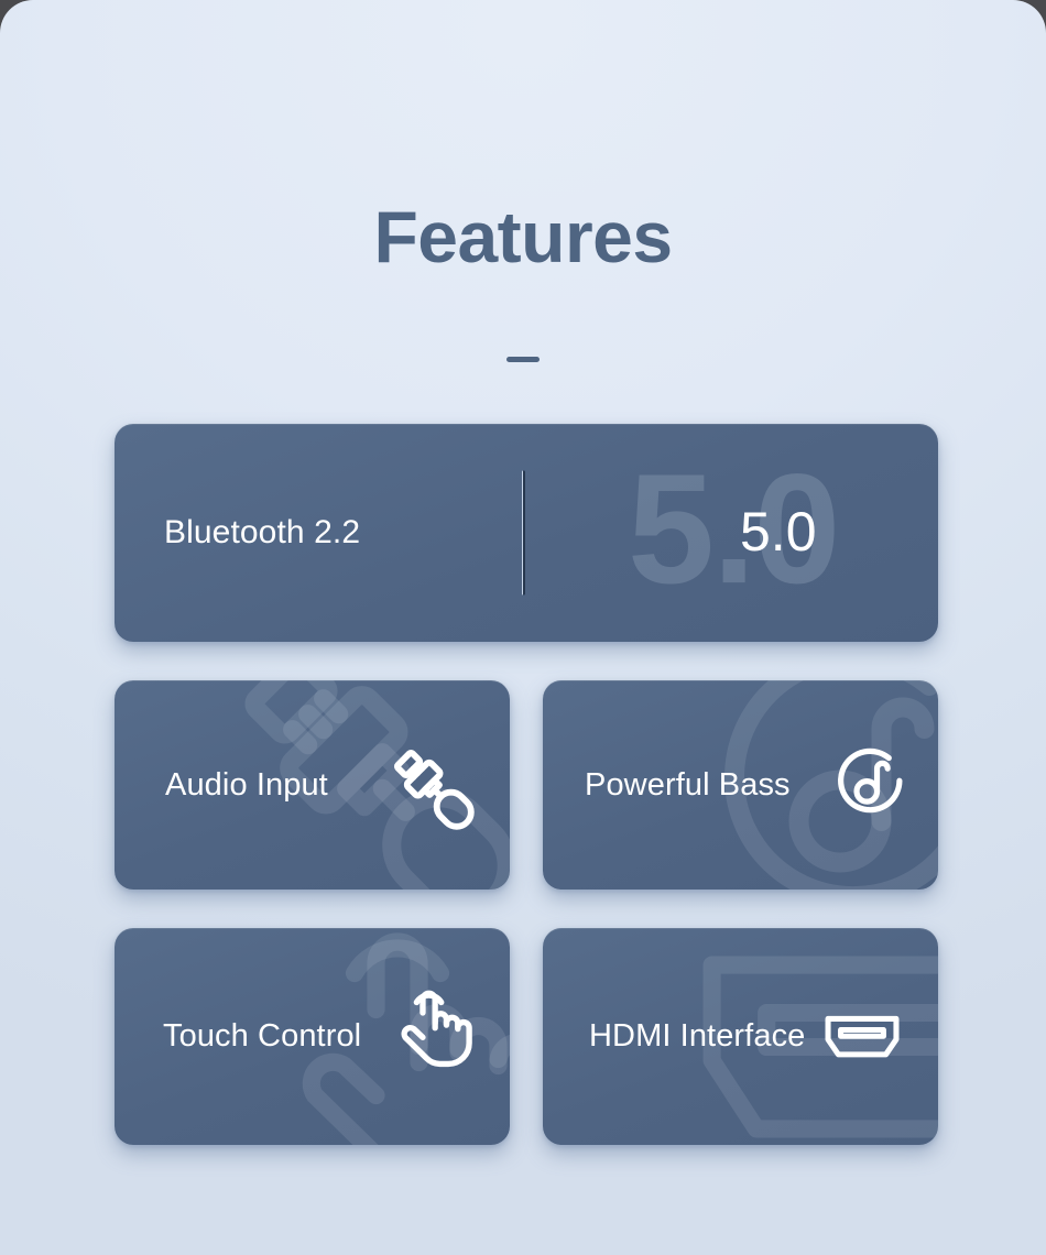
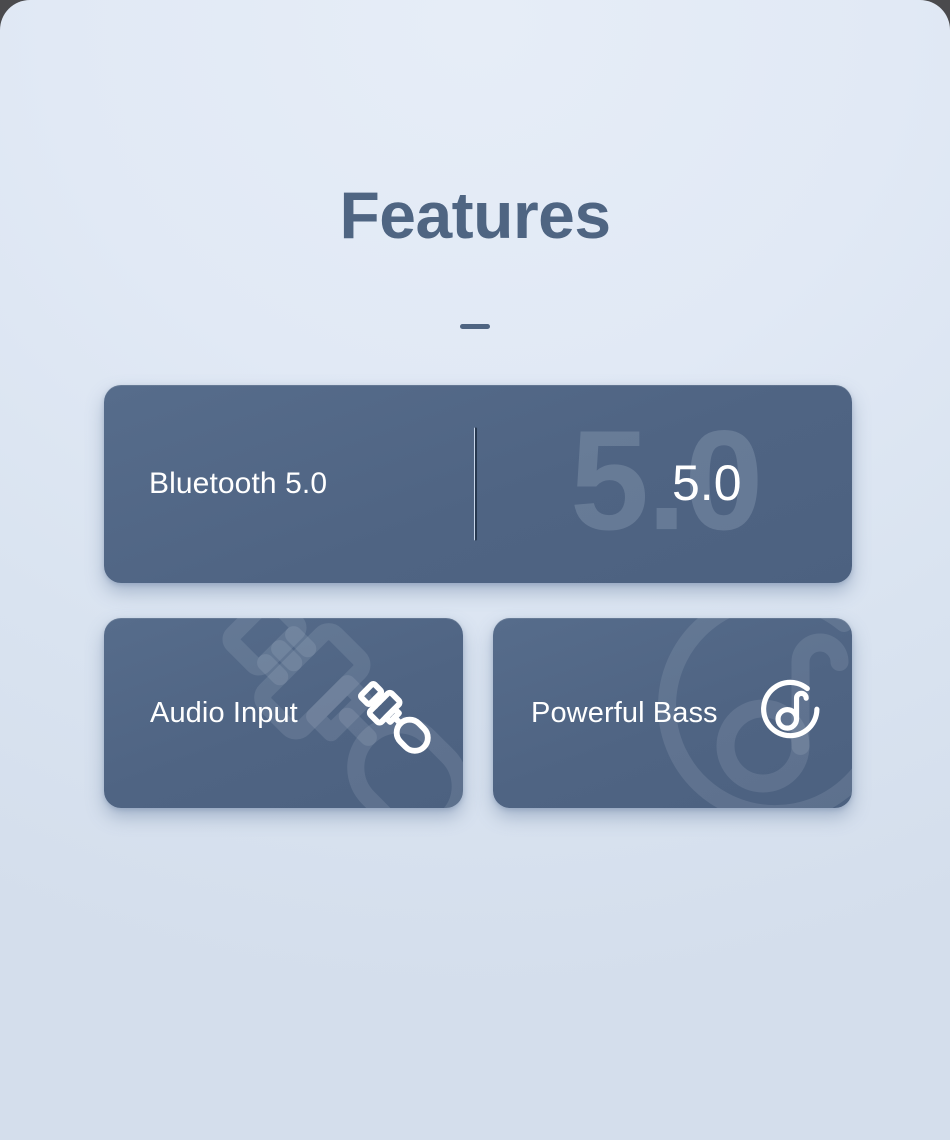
  Features
- Bluetooth 2.2
+ Bluetooth 5.0
  5.0
  5.0
  Audio Input
  Powerful Bass
- Touch Control
- HDMI Interface
